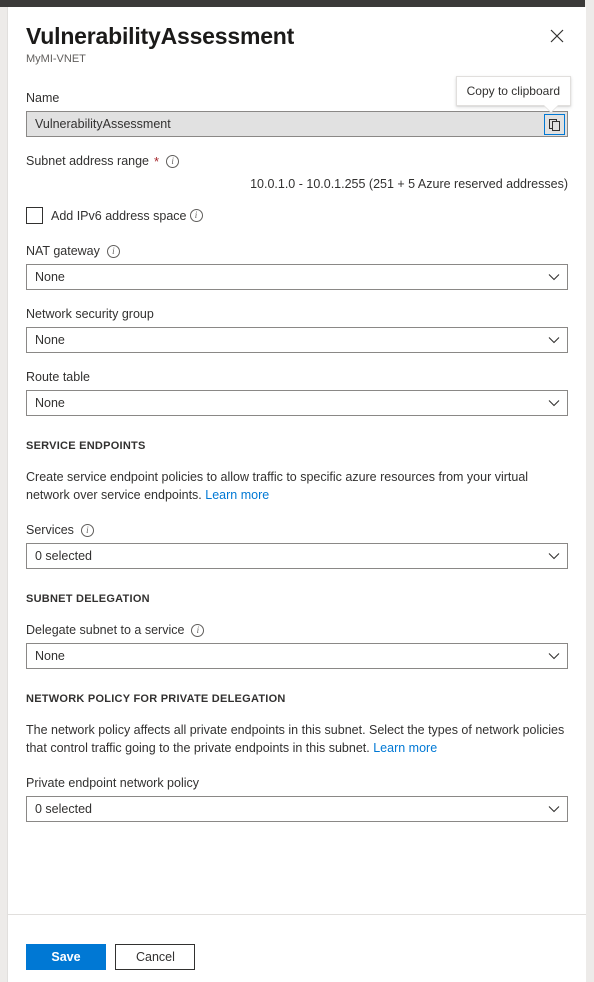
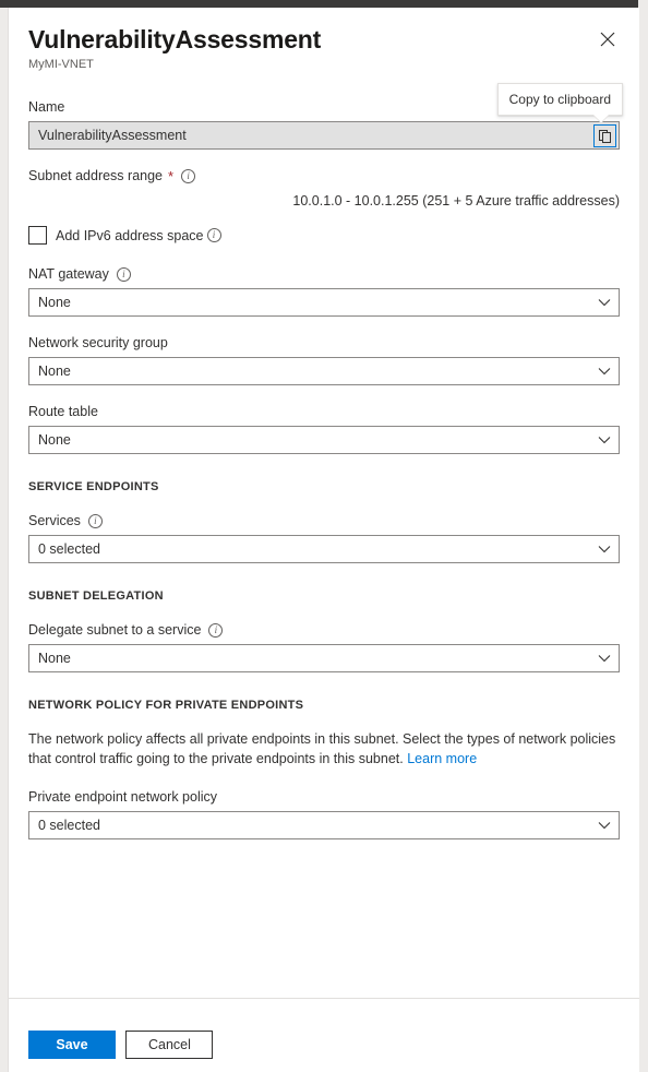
  VulnerabilityAssessment
  MyMI-VNET
  Name
  VulnerabilityAssessment
  Copy to clipboard
  Subnet address range
  *
  i
- 10.0.1.0 - 10.0.1.255 (251 + 5 Azure reserved addresses)
+ 10.0.1.0 - 10.0.1.255 (251 + 5 Azure traffic addresses)
  Add IPv6 address space
  i
  NAT gateway
  i
  None
  Network security group
  None
  Route table
  None
  SERVICE ENDPOINTS
- Create service endpoint policies to allow traffic to specific azure resources from your virtual network over service endpoints. Learn more
  Services
  i
  0 selected
  SUBNET DELEGATION
  Delegate subnet to a service
  i
  None
- NETWORK POLICY FOR PRIVATE DELEGATION
+ NETWORK POLICY FOR PRIVATE ENDPOINTS
  The network policy affects all private endpoints in this subnet. Select the types of network policies that control traffic going to the private endpoints in this subnet. Learn more
  Private endpoint network policy
  0 selected
  Save Cancel
